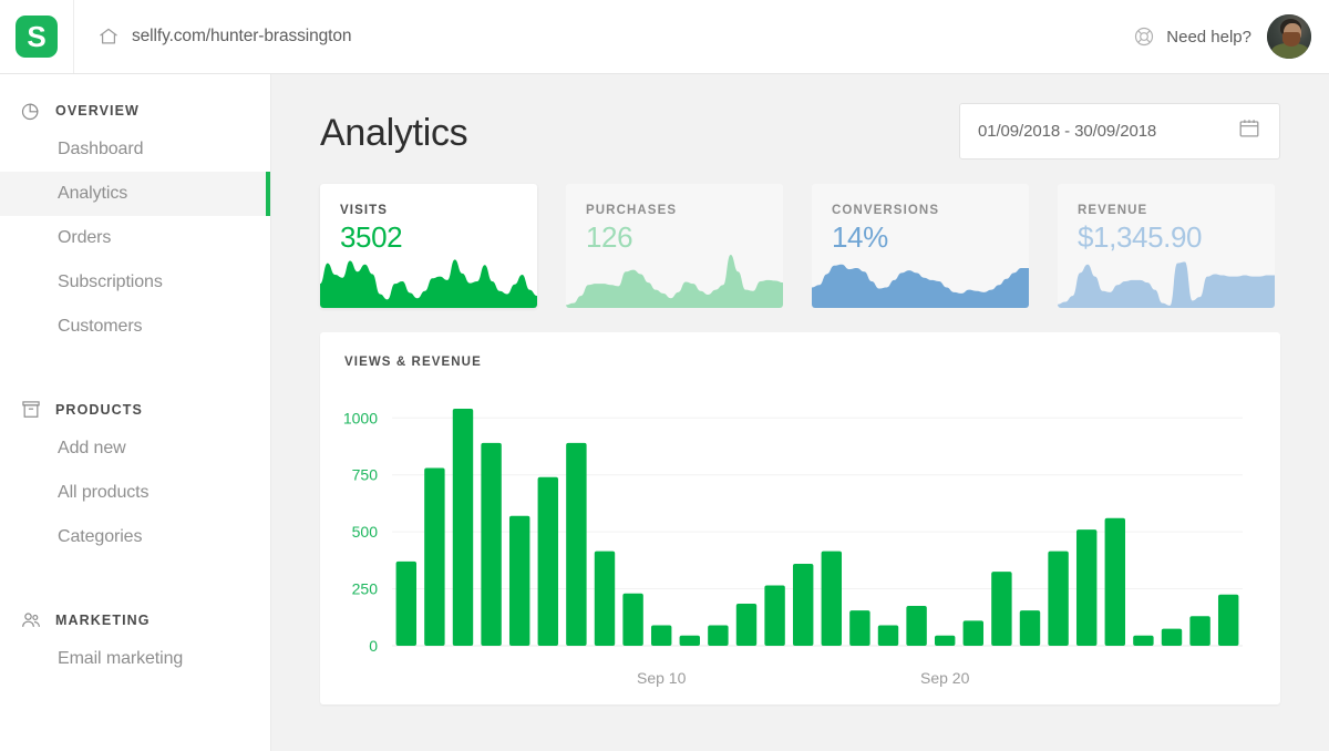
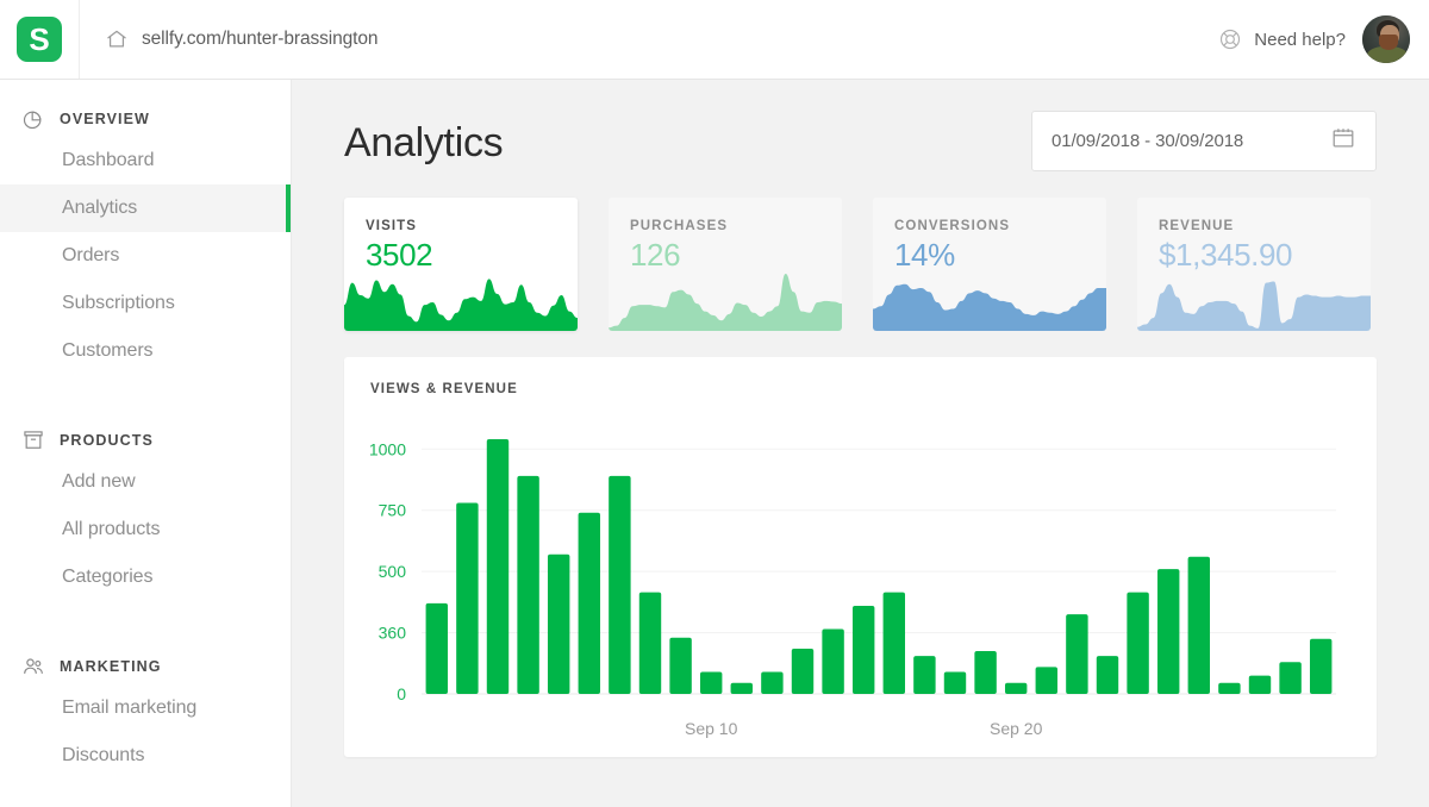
  S
  sellfy.com/hunter-brassington
  Need help?
  OVERVIEW
  Dashboard
  Analytics
  Orders
  Subscriptions
  Customers
  PRODUCTS
  Add new
  All products
  Categories
  MARKETING
  Email marketing
+ Discounts
  Analytics
  01/09/2018 - 30/09/2018
  VISITS
  3502
  PURCHASES
  126
  CONVERSIONS
  14%
  REVENUE
  $1,345.90
  VIEWS & REVENUE
  0
- 250
+ 360
  500
  750
  1000
  Sep 10
  Sep 20
